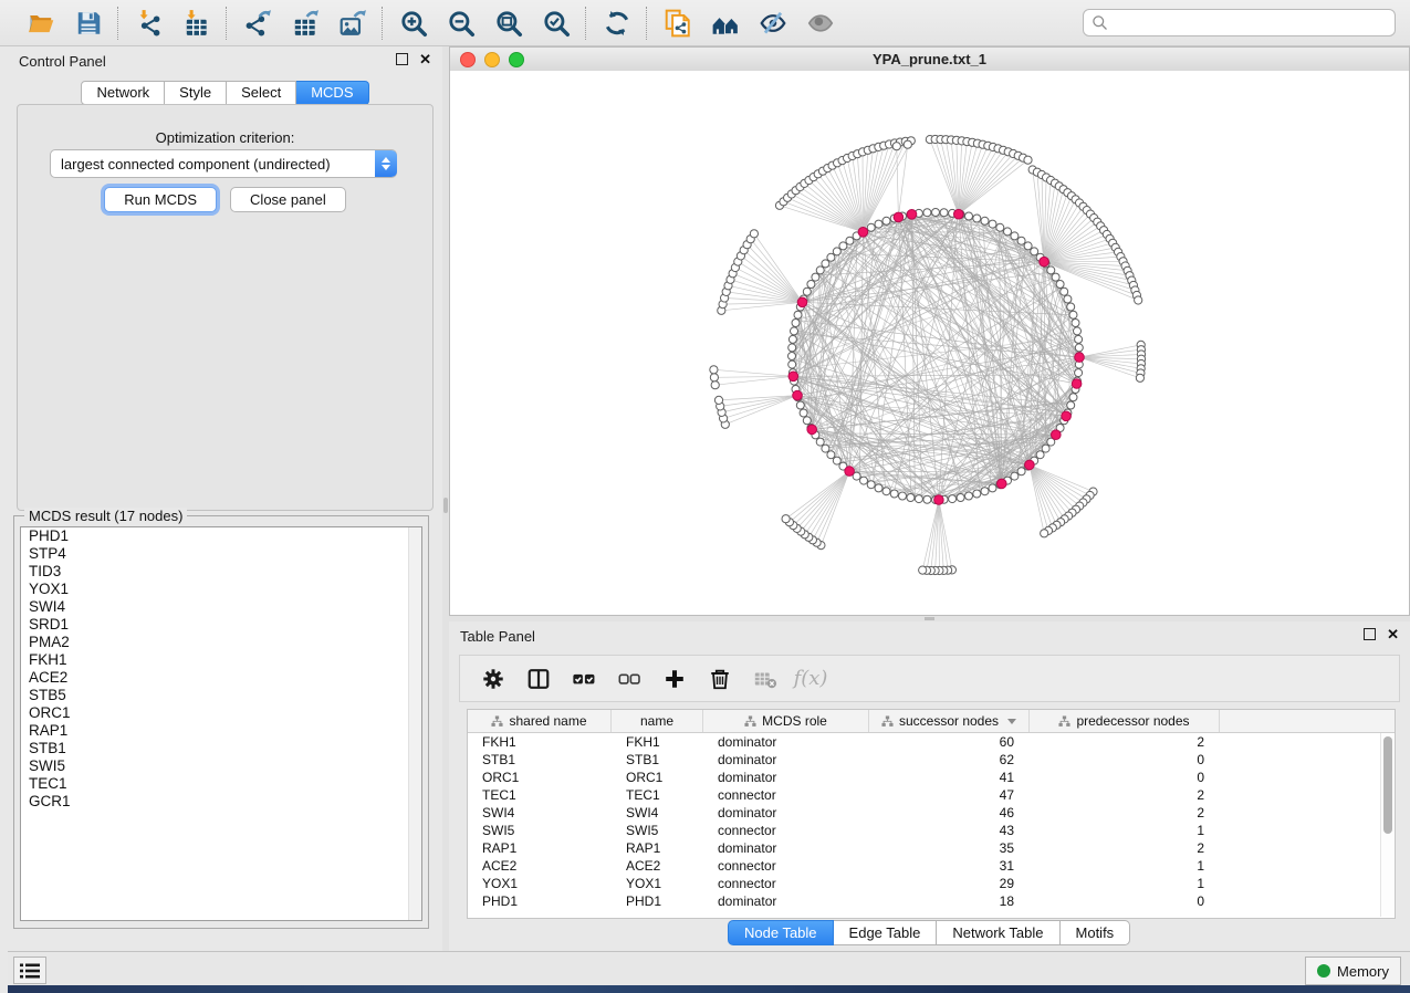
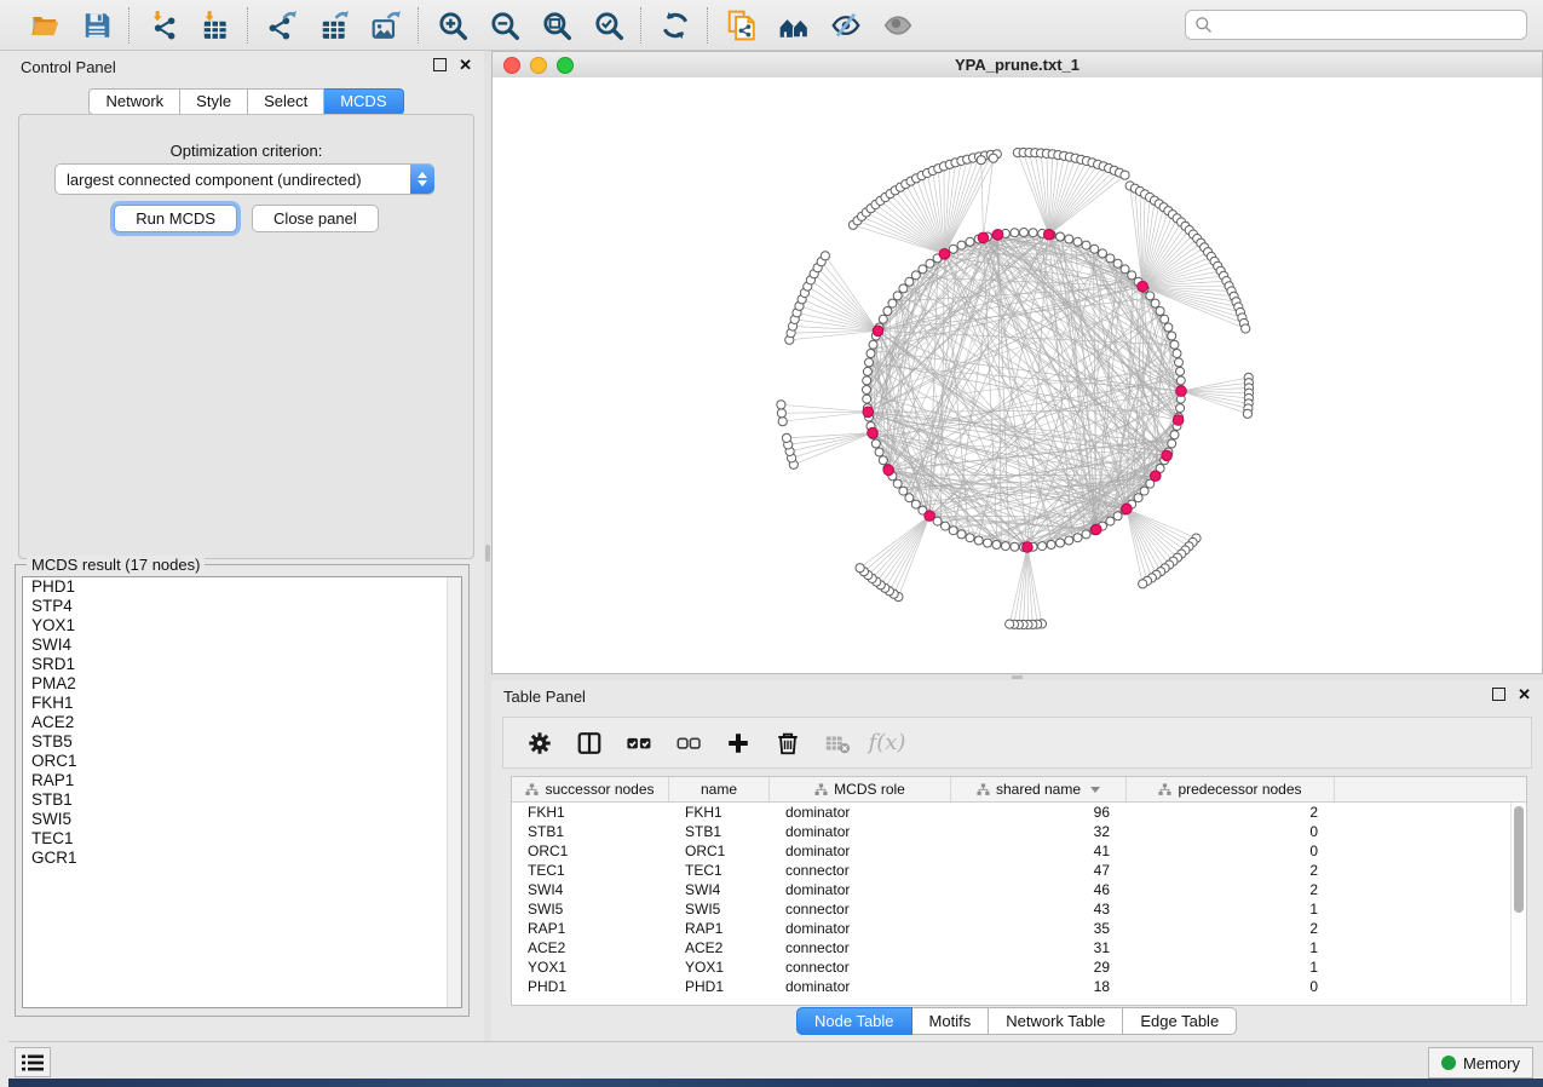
  Control Panel
  ✕
  Network
  Style
  Select
  MCDS
  Optimization criterion:
  largest connected component (undirected)
  Run MCDS
  Close panel
  MCDS result (17 nodes)
  PHD1
  STP4
- TID3
  YOX1
  SWI4
  SRD1
  PMA2
  FKH1
  ACE2
  STB5
  ORC1
  RAP1
  STB1
  SWI5
  TEC1
  GCR1
  YPA_prune.txt_1
  Table Panel
  ✕
  f(x)
- shared name
+ successor nodes
  name
  MCDS role
- successor nodes
+ shared name
  predecessor nodes
  FKH1
  FKH1
  dominator
- 60
+ 96
  2
  STB1
  STB1
  dominator
- 62
+ 32
  0
  ORC1
  ORC1
  dominator
  41
  0
  TEC1
  TEC1
  connector
  47
  2
  SWI4
  SWI4
  dominator
  46
  2
  SWI5
  SWI5
  connector
  43
  1
  RAP1
  RAP1
  dominator
  35
  2
  ACE2
  ACE2
  connector
  31
  1
  YOX1
  YOX1
  connector
  29
  1
  PHD1
  PHD1
  dominator
  18
  0
  Node Table
- Edge Table
+ Motifs
  Network Table
- Motifs
+ Edge Table
  Memory
